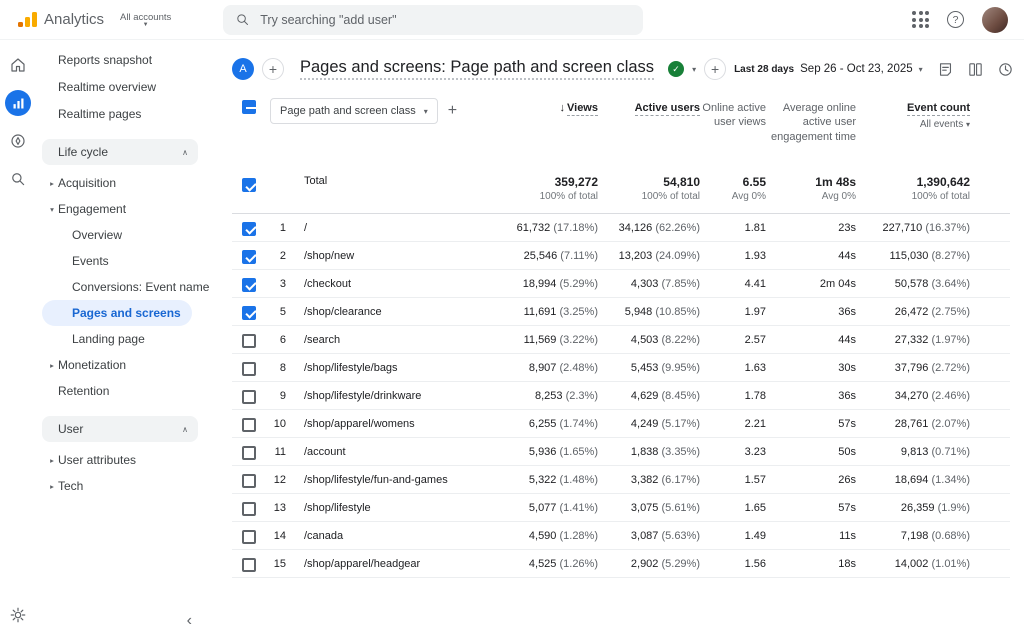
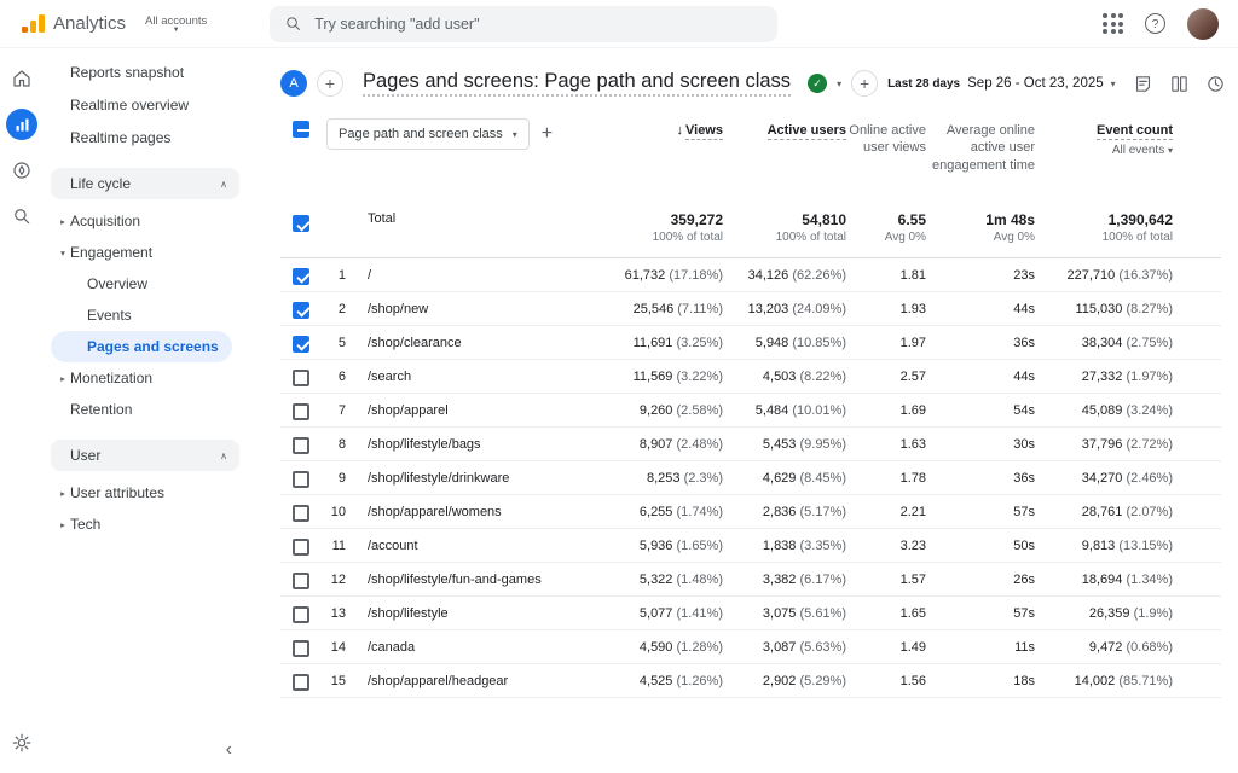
  Analytics
  All accounts
  Try searching "add user"
  ?
  Reports snapshot
  Realtime overview
  Realtime pages
  Life cycle
  ∧
  ▸
  Acquisition
  ▾
  Engagement
  Overview
  Events
- Conversions: Event name
  Pages and screens
- Landing page
  ▸
  Monetization
  Retention
  User
  ∧
  ▸
  User attributes
  ▸
  Tech
  ‹
  A
  +
  Pages and screens: Page path and screen class
  ✓
  ▾
  +
  Last 28 days
  Sep 26 - Oct 23, 2025
  ▾
  Page path and screen class
  ▾
  +
  ↓ Views
  Active users
  Online active user views
  Average online active user engagement time
  Event count
  All events ▾
  Total
  359,272
  100% of total
  54,810
  100% of total
  6.55
  Avg 0%
  1m 48s
  Avg 0%
  1,390,642
  100% of total
  1
  /
  61,732 (17.18%)
  34,126 (62.26%)
  1.81
  23s
  227,710 (16.37%)
  2
  /shop/new
  25,546 (7.11%)
  13,203 (24.09%)
  1.93
  44s
  115,030 (8.27%)
- 3
- /checkout
- 18,994 (5.29%)
- 4,303 (7.85%)
- 4.41
- 2m 04s
- 50,578 (3.64%)
  5
  /shop/clearance
  11,691 (3.25%)
  5,948 (10.85%)
  1.97
  36s
- 26,472 (2.75%)
+ 38,304 (2.75%)
  6
  /search
  11,569 (3.22%)
  4,503 (8.22%)
  2.57
  44s
  27,332 (1.97%)
+ 7
+ /shop/apparel
+ 9,260 (2.58%)
+ 5,484 (10.01%)
+ 1.69
+ 54s
+ 45,089 (3.24%)
  8
  /shop/lifestyle/bags
  8,907 (2.48%)
  5,453 (9.95%)
  1.63
  30s
  37,796 (2.72%)
  9
  /shop/lifestyle/drinkware
  8,253 (2.3%)
  4,629 (8.45%)
  1.78
  36s
  34,270 (2.46%)
  10
  /shop/apparel/womens
  6,255 (1.74%)
- 4,249 (5.17%)
+ 2,836 (5.17%)
  2.21
  57s
  28,761 (2.07%)
  11
  /account
  5,936 (1.65%)
  1,838 (3.35%)
  3.23
  50s
- 9,813 (0.71%)
+ 9,813 (13.15%)
  12
  /shop/lifestyle/fun-and-games
  5,322 (1.48%)
  3,382 (6.17%)
  1.57
  26s
  18,694 (1.34%)
  13
  /shop/lifestyle
  5,077 (1.41%)
  3,075 (5.61%)
  1.65
  57s
  26,359 (1.9%)
  14
  /canada
  4,590 (1.28%)
  3,087 (5.63%)
  1.49
  11s
- 7,198 (0.68%)
+ 9,472 (0.68%)
  15
  /shop/apparel/headgear
  4,525 (1.26%)
  2,902 (5.29%)
  1.56
  18s
- 14,002 (1.01%)
+ 14,002 (85.71%)
